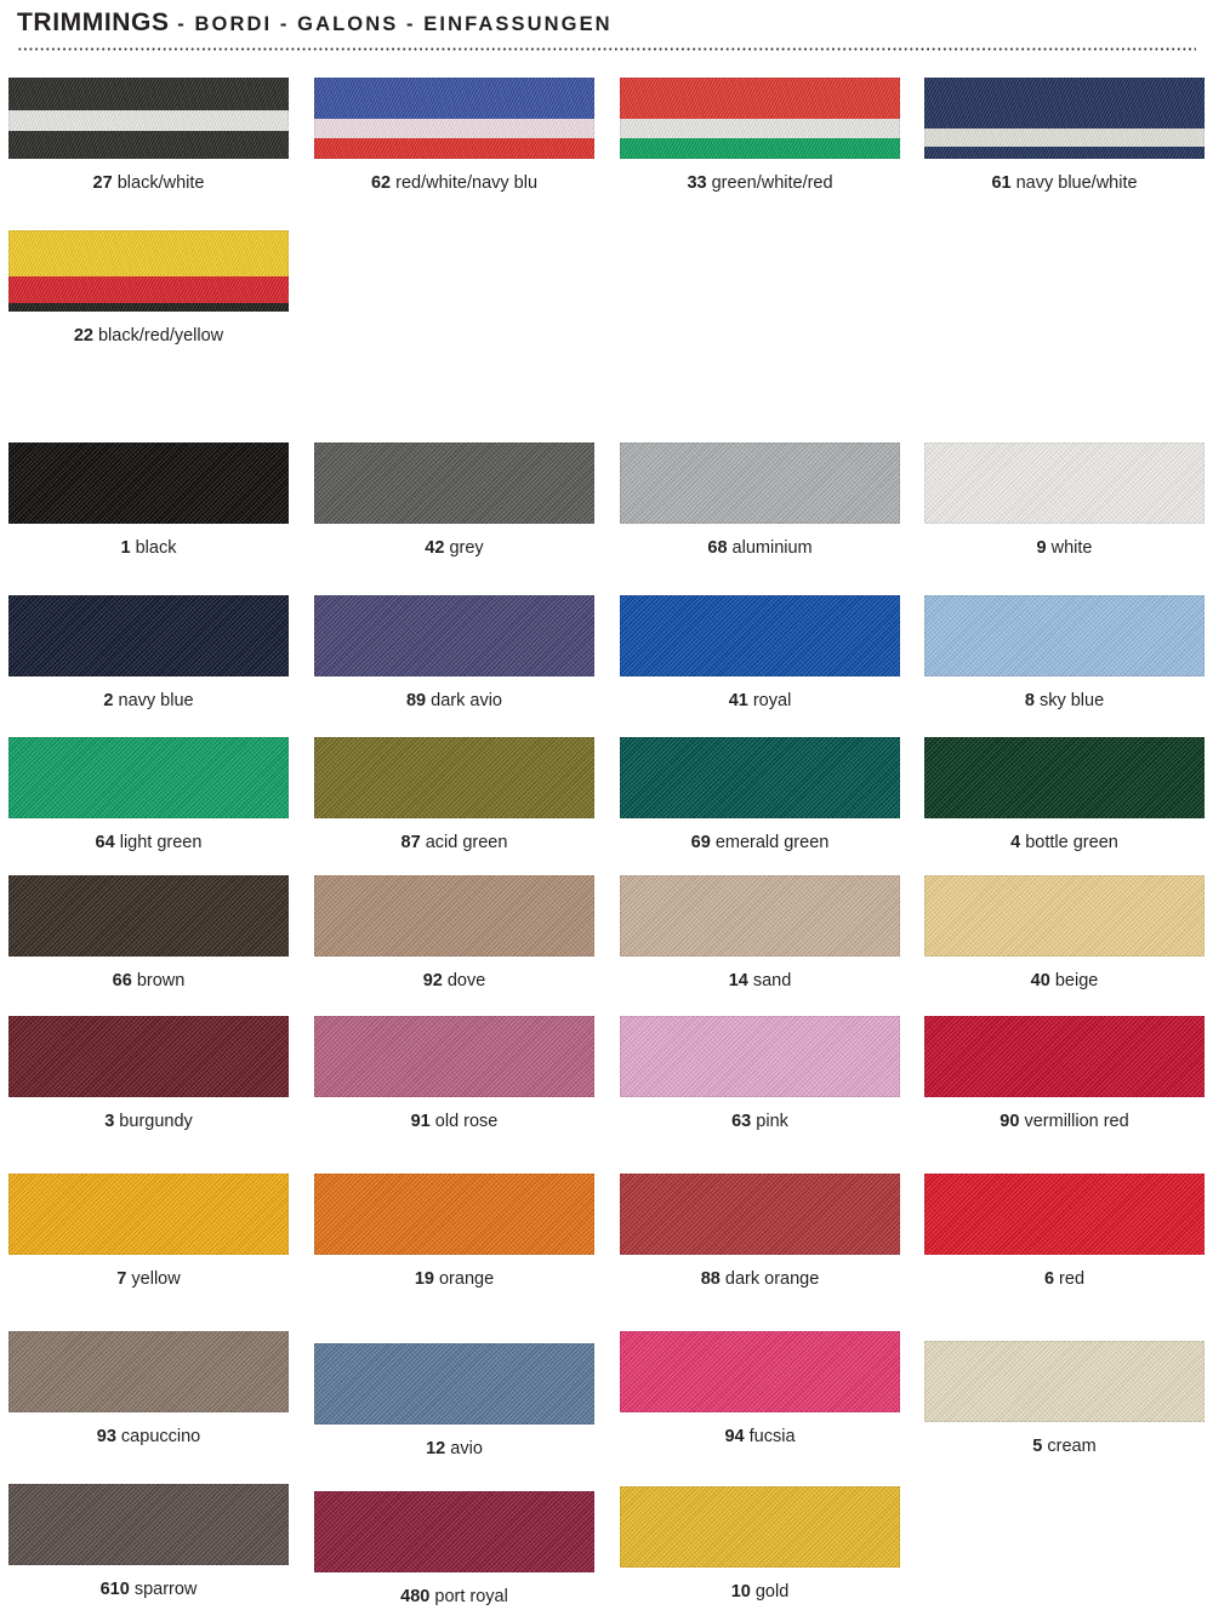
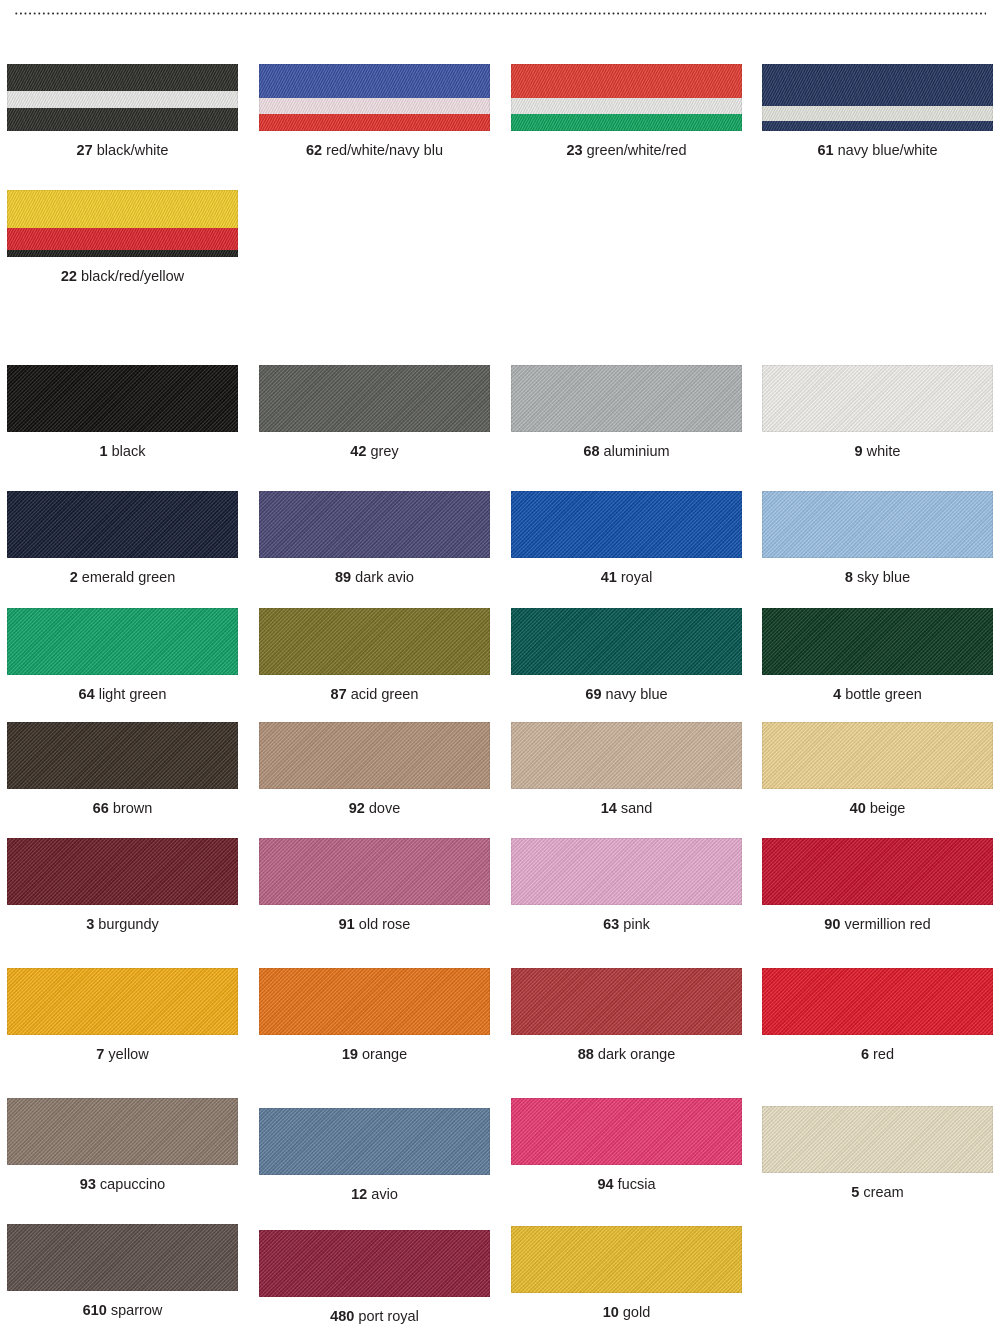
- TRIMMINGS - BORDI - GALONS - EINFASSUNGEN
  27 black/white
  62 red/white/navy blu
- 33 green/white/red
+ 23 green/white/red
  61 navy blue/white
  22 black/red/yellow
  1 black
  42 grey
  68 aluminium
  9 white
- 2 navy blue
+ 2 emerald green
  89 dark avio
  41 royal
  8 sky blue
  64 light green
  87 acid green
- 69 emerald green
+ 69 navy blue
  4 bottle green
  66 brown
  92 dove
  14 sand
  40 beige
  3 burgundy
  91 old rose
  63 pink
  90 vermillion red
  7 yellow
  19 orange
  88 dark orange
  6 red
  93 capuccino
  12 avio
  94 fucsia
  5 cream
  610 sparrow
  480 port royal
  10 gold
